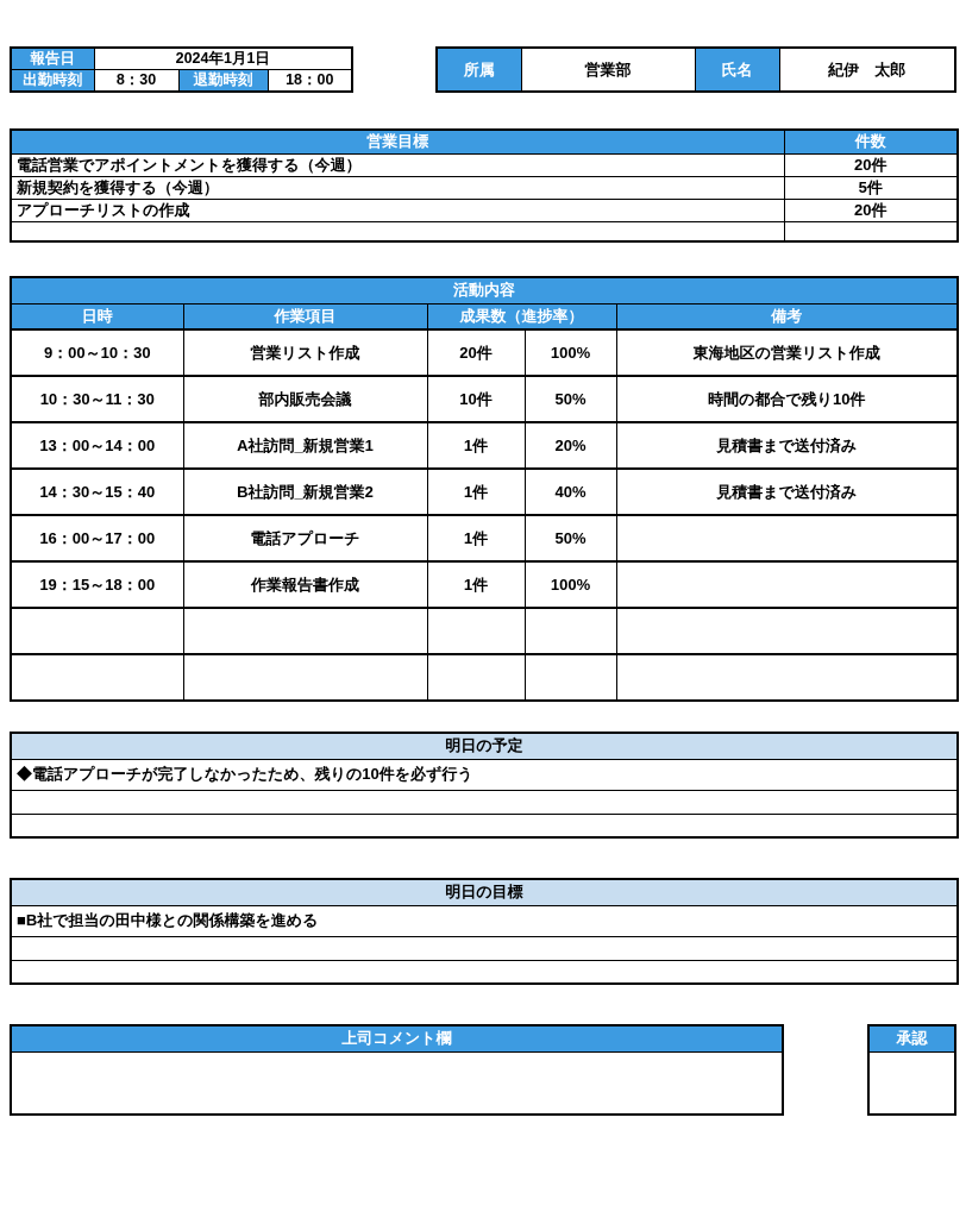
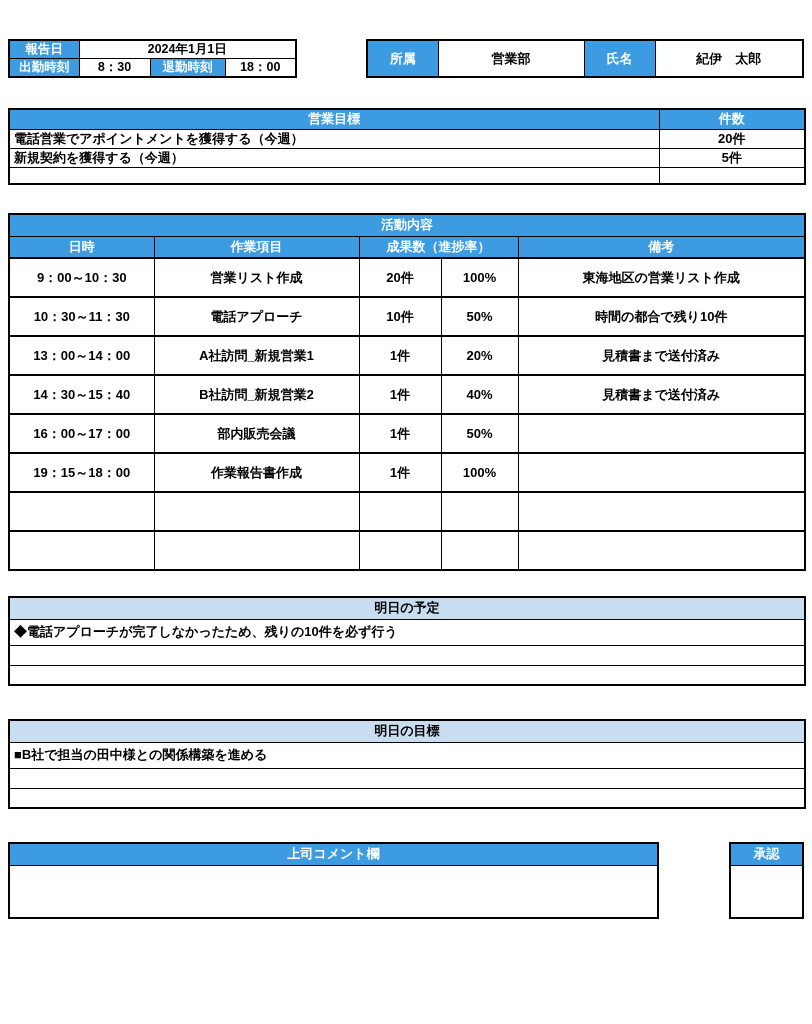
  報告日	2024年1月1日
  出勤時刻	8：30	退勤時刻	18：00
  所属	営業部	氏名	紀伊 太郎
  営業目標	件数
  電話営業でアポイントメントを獲得する（今週）	20件
  新規契約を獲得する（今週）	5件
- アプローチリストの作成	20件
  活動内容
  日時	作業項目	成果数（進捗率）	備考
  9：00～10：30	営業リスト作成	20件	100%	東海地区の営業リスト作成
- 10：30～11：30	部内販売会議	10件	50%	時間の都合で残り10件
+ 10：30～11：30	電話アプローチ	10件	50%	時間の都合で残り10件
  13：00～14：00	A社訪問_新規営業1	1件	20%	見積書まで送付済み
  14：30～15：40	B社訪問_新規営業2	1件	40%	見積書まで送付済み
- 16：00～17：00	電話アプローチ	1件	50%
+ 16：00～17：00	部内販売会議	1件	50%
  19：15～18：00	作業報告書作成	1件	100%
  明日の予定
  ◆電話アプローチが完了しなかったため、残りの10件を必ず行う
  明日の目標
  ■B社で担当の田中様との関係構築を進める
  上司コメント欄
  承認
